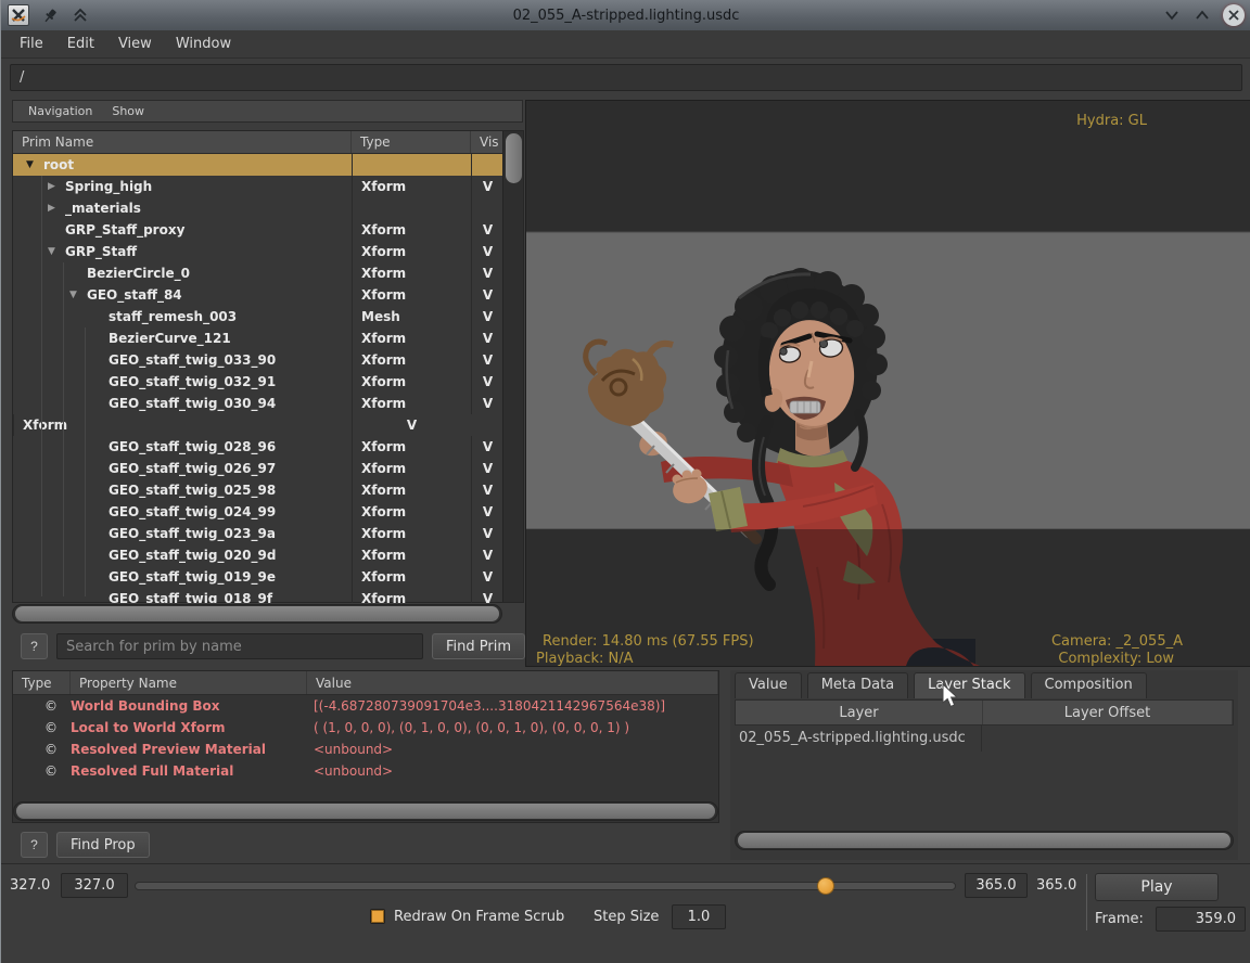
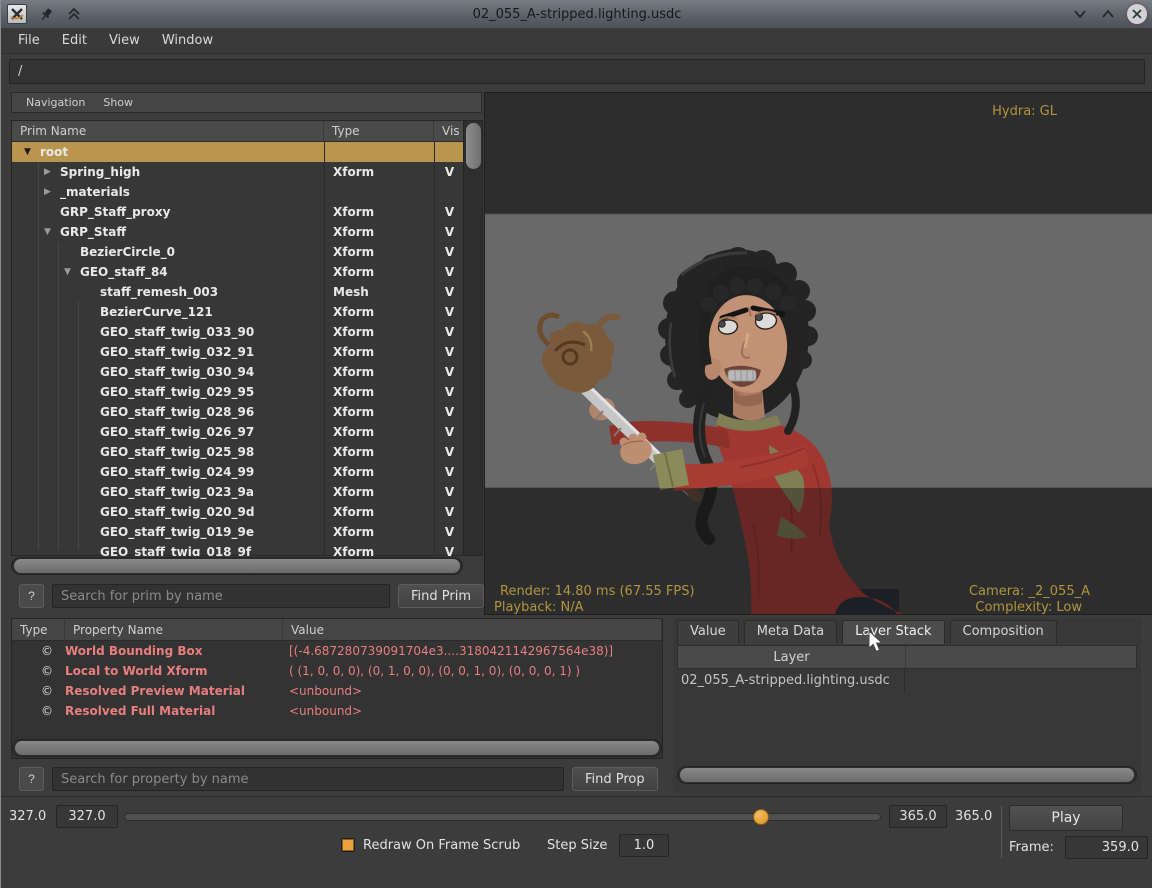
  02_055_A-stripped.lighting.usdc
  File
  Edit
  View
  Window
  /
  Navigation
  Show
  Prim Name
  Type
  Vis
  ▼
  root
  ▶
  Spring_high
  Xform
  V
  ▶
  _materials
  GRP_Staff_proxy
  Xform
  V
  ▼
  GRP_Staff
  Xform
  V
  BezierCircle_0
  Xform
  V
  ▼
  GEO_staff_84
  Xform
  V
  staff_remesh_003
  Mesh
  V
  BezierCurve_121
  Xform
  V
  GEO_staff_twig_033_90
  Xform
  V
  GEO_staff_twig_032_91
  Xform
  V
  GEO_staff_twig_030_94
  Xform
  V
+ GEO_staff_twig_029_95
  Xform
  V
  GEO_staff_twig_028_96
  Xform
  V
  GEO_staff_twig_026_97
  Xform
  V
  GEO_staff_twig_025_98
  Xform
  V
  GEO_staff_twig_024_99
  Xform
  V
  GEO_staff_twig_023_9a
  Xform
  V
  GEO_staff_twig_020_9d
  Xform
  V
  GEO_staff_twig_019_9e
  Xform
  V
  GEO_staff_twig_018_9f
  Xform
  V
  ?
  Search for prim by name
  Find Prim
  Hydra: GL
  Render: 14.80 ms (67.55 FPS)
  Playback: N/A
  Camera: _2_055_A
  Complexity: Low
  Type
  Property Name
  Value
  ©
  World Bounding Box
  [(-4.687280739091704e3....3180421142967564e38)]
  ©
  Local to World Xform
  ( (1, 0, 0, 0), (0, 1, 0, 0), (0, 0, 1, 0), (0, 0, 0, 1) )
  ©
  Resolved Preview Material
  <unbound>
  ©
  Resolved Full Material
  <unbound>
  ?
+ Search for property by name
  Find Prop
  Value
  Meta Data
  Layer Stack
  Composition
  Layer
- Layer Offset
  02_055_A-stripped.lighting.usdc
  327.0
  327.0
  365.0
  365.0
  Play
  Redraw On Frame Scrub
  Step Size
  1.0
  Frame:
  359.0
